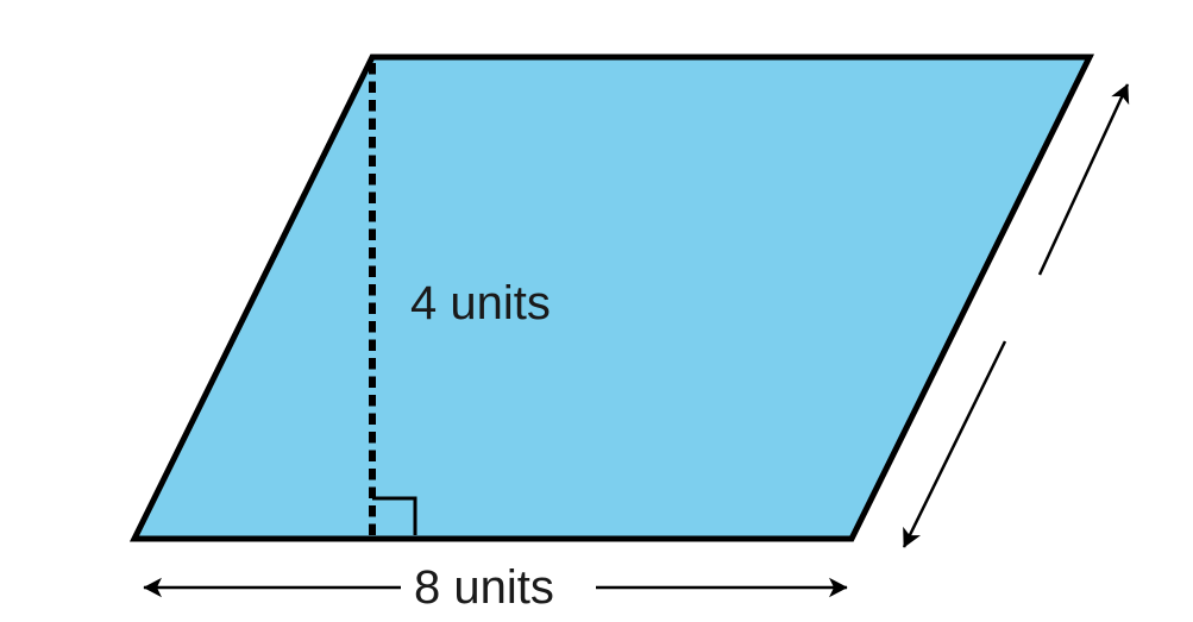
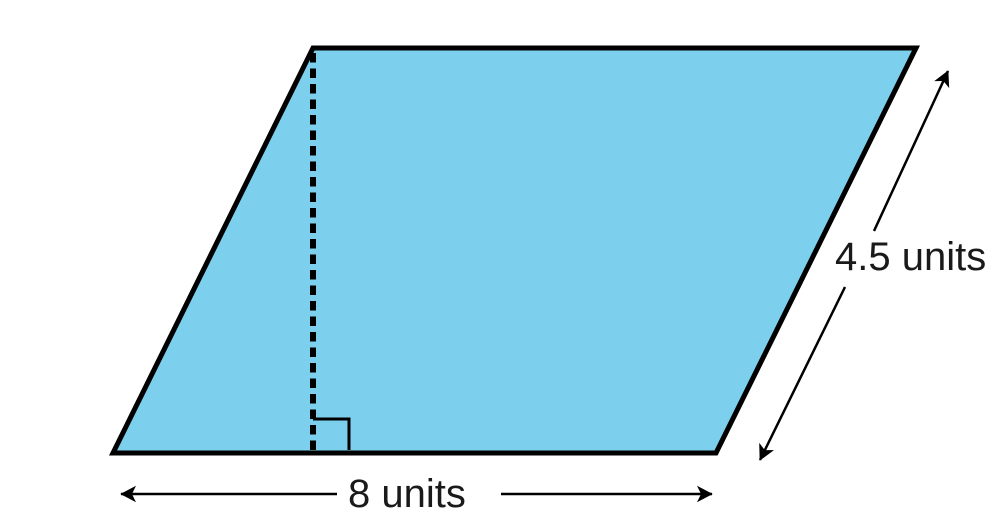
- 4 units
  8 units
+ 4.5 units
